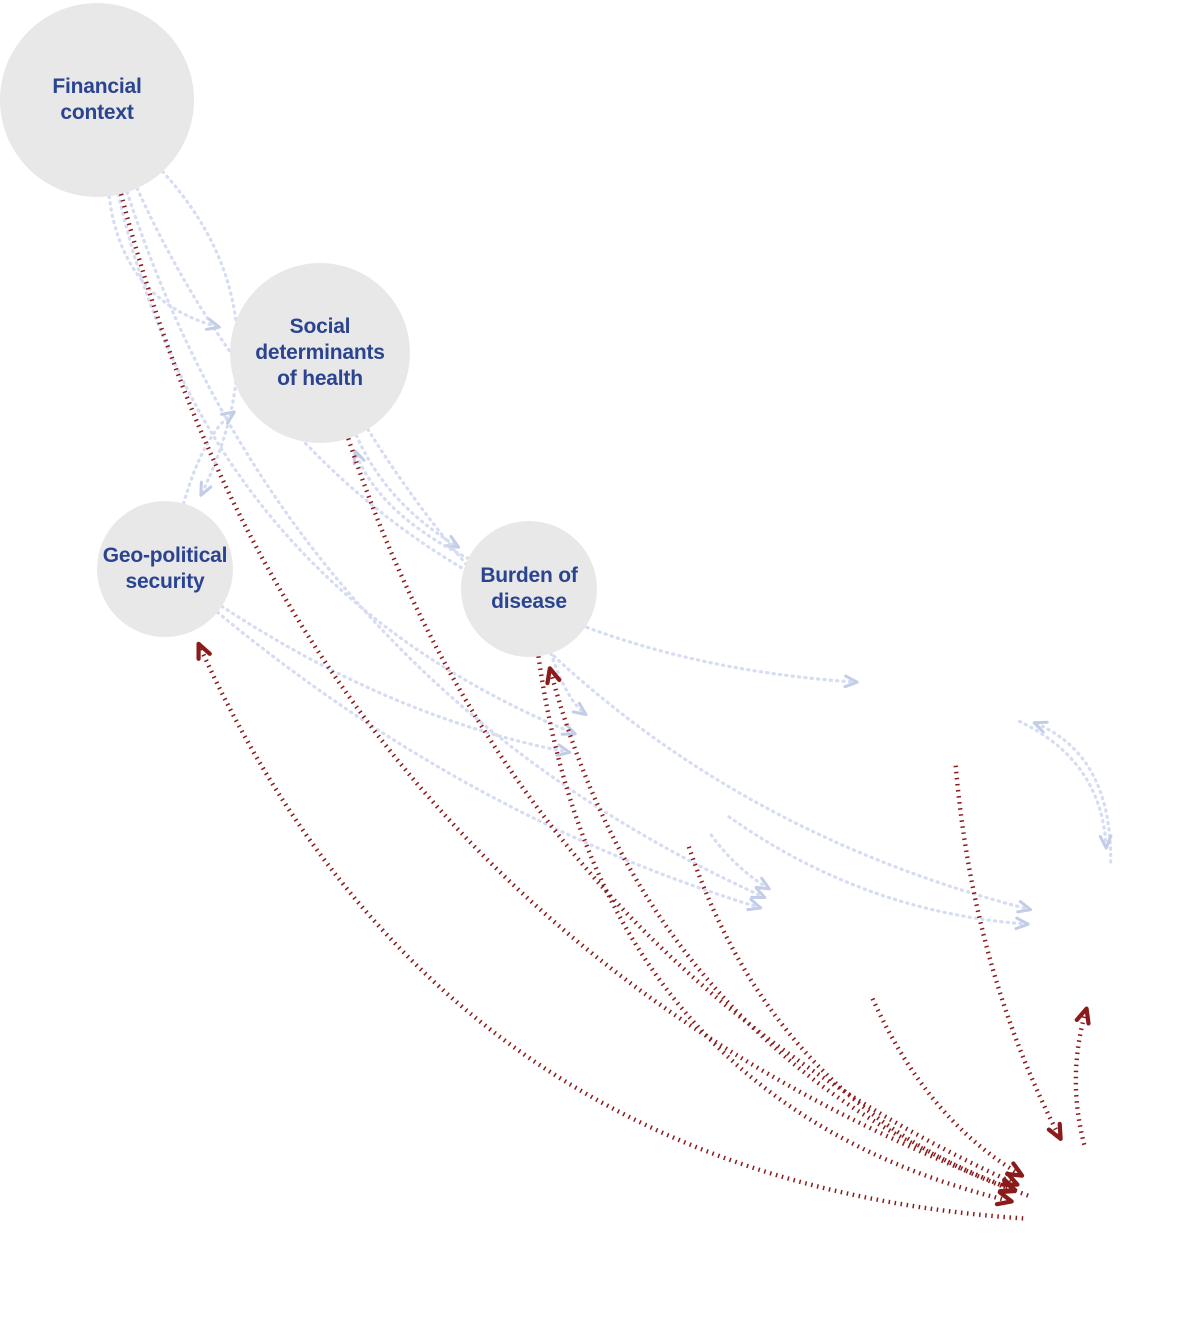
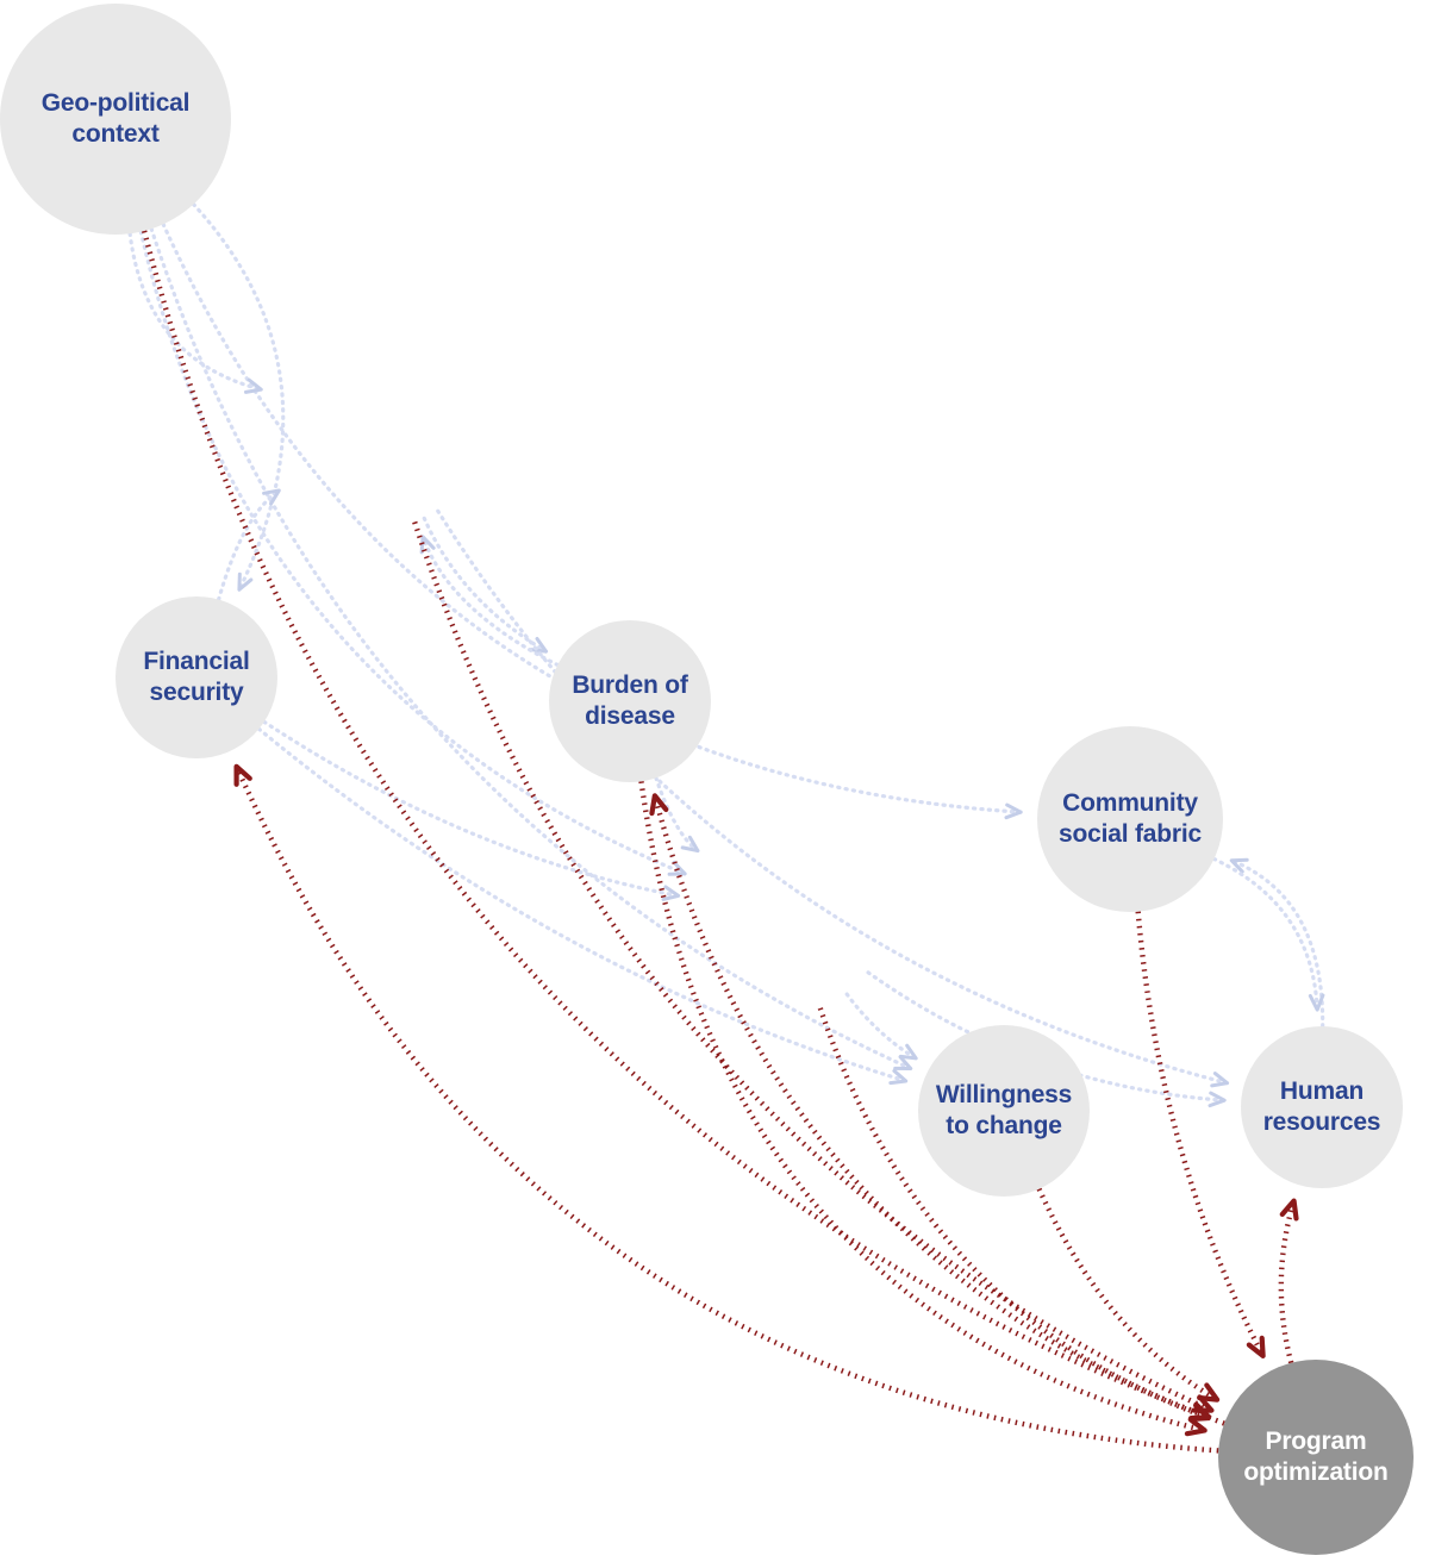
- Financial context
+ Geo-political context
- Social determinants of health
- Geo-political security
+ Financial security
  Burden of disease
+ Community social fabric
+ Willingness to change
+ Human resources
+ Program optimization
